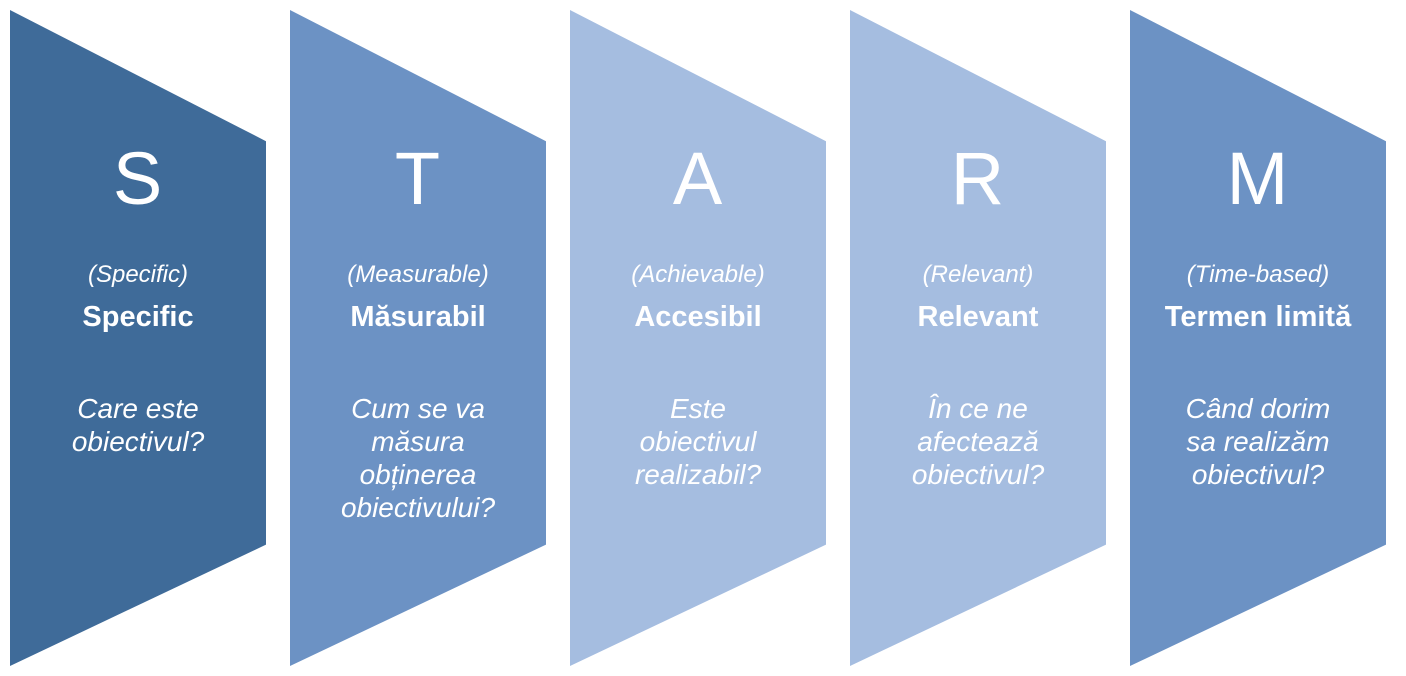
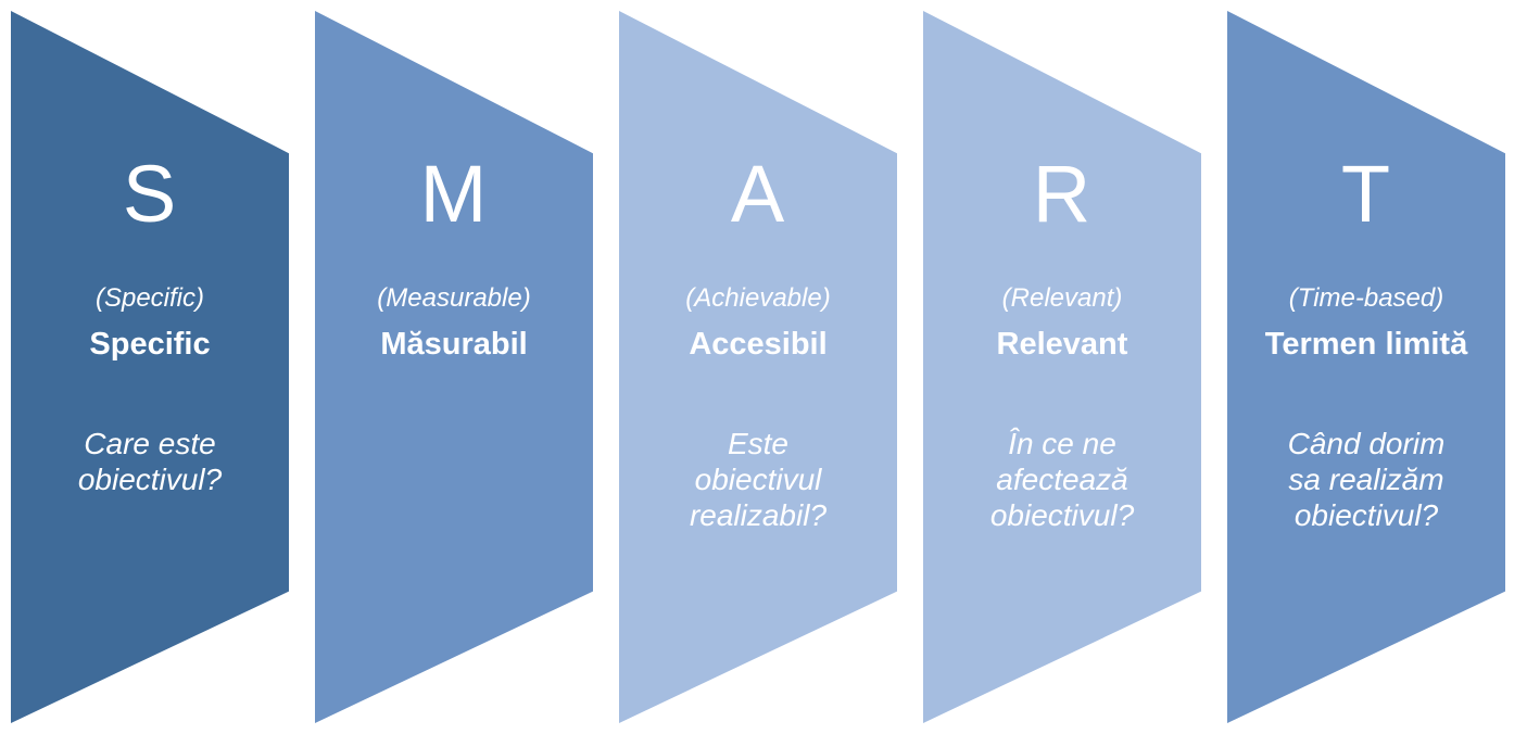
  S
  (Specific)
  Specific
  Care este
  obiectivul?
- T
+ M
  (Measurable)
  Măsurabil
- Cum se va
- măsura
- obținerea
- obiectivului?
  A
  (Achievable)
  Accesibil
  Este
  obiectivul
  realizabil?
  R
  (Relevant)
  Relevant
  În ce ne
  afectează
  obiectivul?
- M
+ T
  (Time-based)
  Termen limită
  Când dorim
  sa realizăm
  obiectivul?
